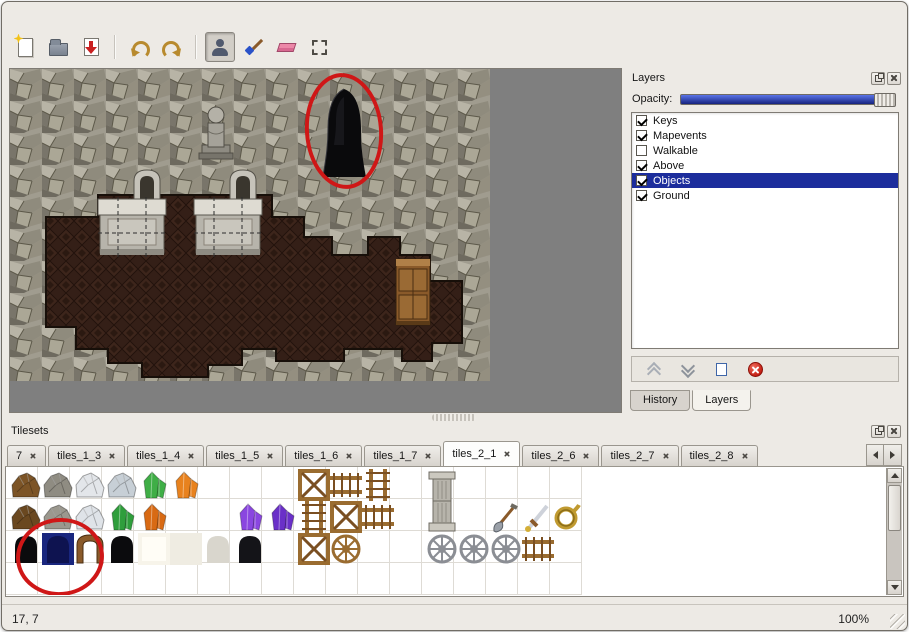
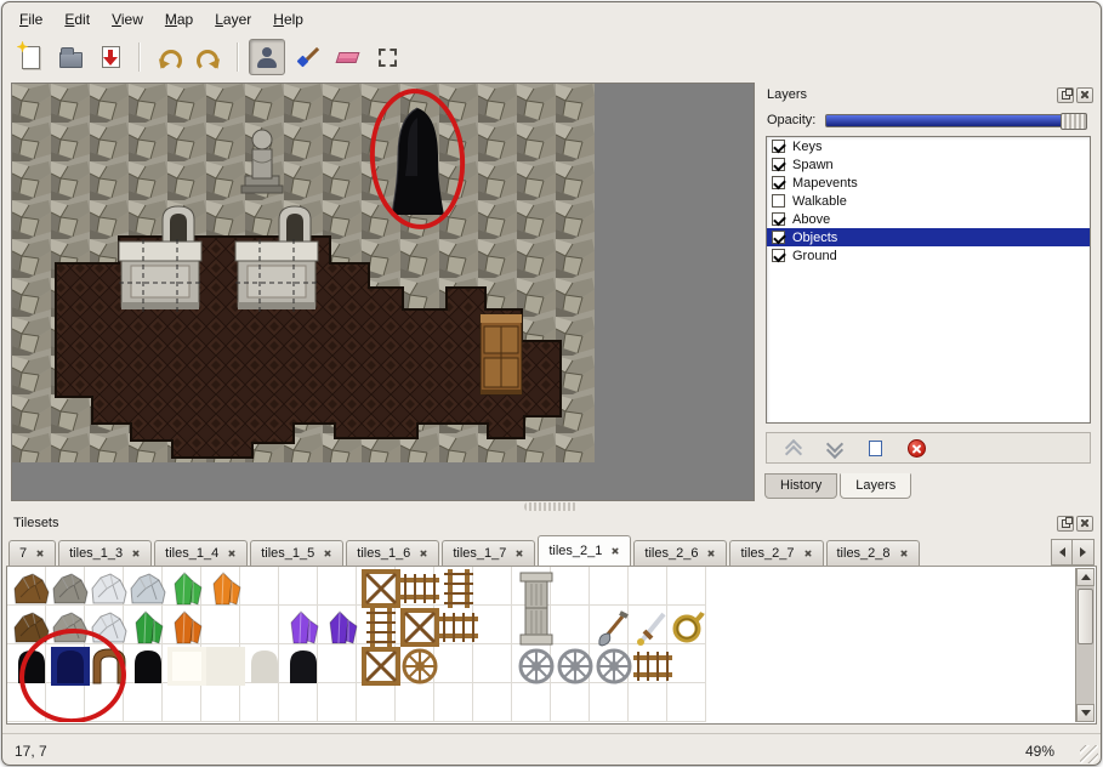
+ File
+ Edit
+ View
+ Map
+ Layer
+ Help
  Layers
  Opacity:
  Keys
+ Spawn
  Mapevents
  Walkable
  Above
  Objects
  Ground
  History
  Layers
  Tilesets
  7
  tiles_1_3
  tiles_1_4
  tiles_1_5
  tiles_1_6
  tiles_1_7
  tiles_2_1
  tiles_2_6
  tiles_2_7
  tiles_2_8
  17, 7
- 100%
+ 49%
